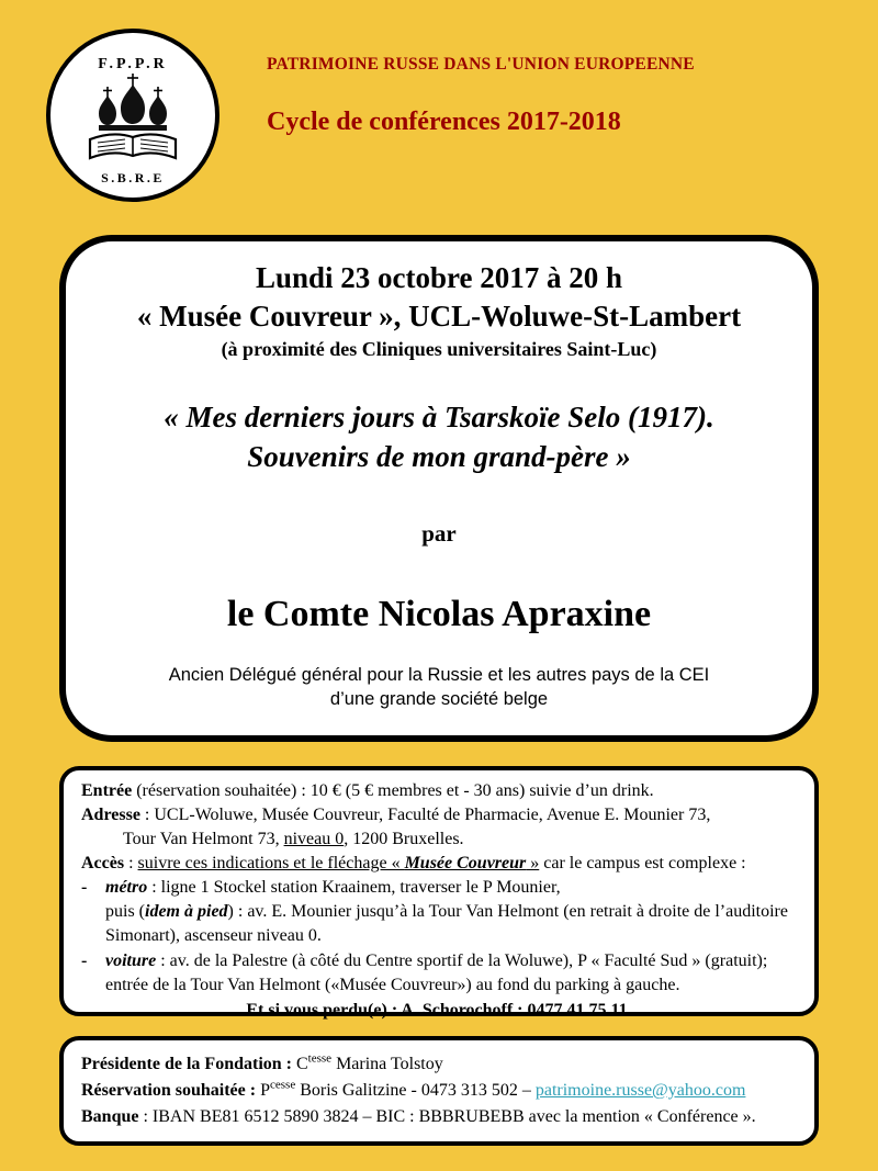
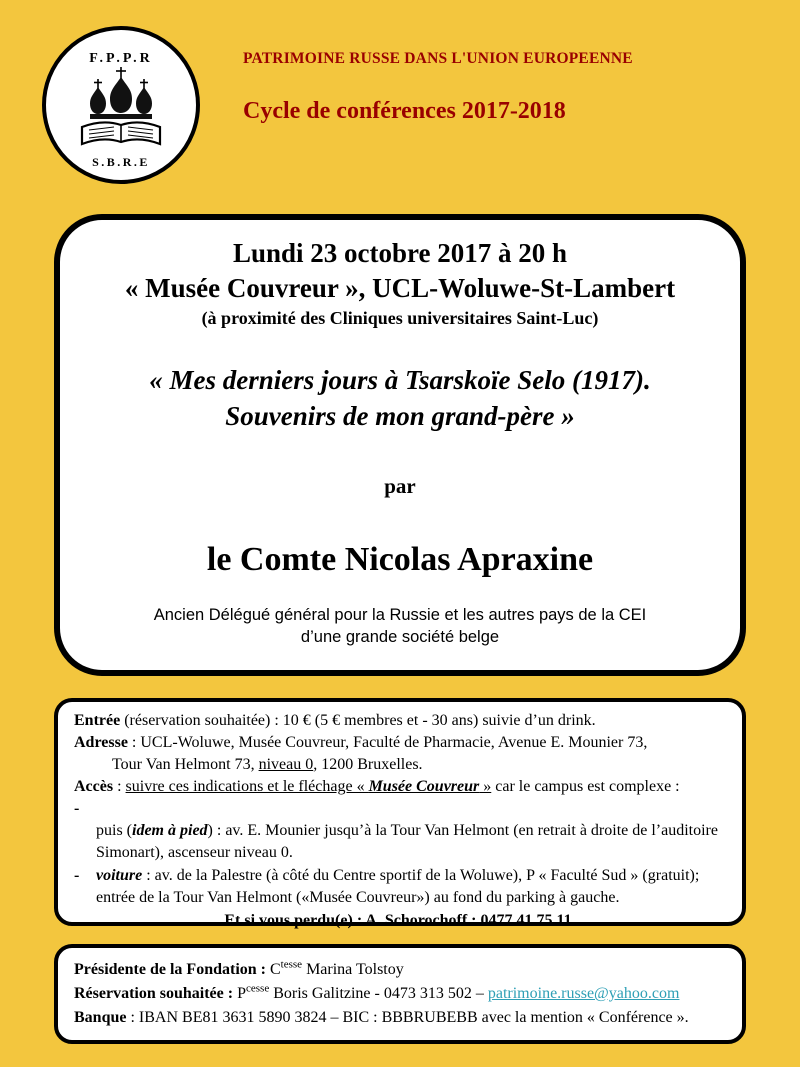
  F.P.P.R
  S.B.R.E
  PATRIMOINE RUSSE DANS L'UNION EUROPEENNE
  Cycle de conférences 2017-2018
  Lundi 23 octobre 2017 à 20 h
  « Musée Couvreur », UCL-Woluwe-St-Lambert
  (à proximité des Cliniques universitaires Saint-Luc)
  « Mes derniers jours à Tsarskoïe Selo (1917).
  Souvenirs de mon grand-père »
  par
  le Comte Nicolas Apraxine
  Ancien Délégué général pour la Russie et les autres pays de la CEI
  d’une grande société belge
  Entrée (réservation souhaitée) : 10 € (5 € membres et - 30 ans) suivie d’un drink.
  Adresse : UCL-Woluwe, Musée Couvreur, Faculté de Pharmacie, Avenue E. Mounier 73,
  Tour Van Helmont 73, niveau 0, 1200 Bruxelles.
  Accès : suivre ces indications et le fléchage « Musée Couvreur » car le campus est complexe :
  -
- métro : ligne 1 Stockel station Kraainem, traverser le P Mounier,
  puis (idem à pied) : av. E. Mounier jusqu’à la Tour Van Helmont (en retrait à droite de l’auditoire Simonart), ascenseur niveau 0.
  -
  voiture : av. de la Palestre (à côté du Centre sportif de la Woluwe), P « Faculté Sud » (gratuit); entrée de la Tour Van Helmont («Musée Couvreur») au fond du parking à gauche.
  Et si vous perdu(e) : A. Schorochoff : 0477 41 75 11.
  Présidente de la Fondation : Ctesse Marina Tolstoy
  Réservation souhaitée : Pcesse Boris Galitzine - 0473 313 502 – patrimoine.russe@yahoo.com
- Banque : IBAN BE81 6512 5890 3824 – BIC : BBBRUBEBB avec la mention « Conférence ».
+ Banque : IBAN BE81 3631 5890 3824 – BIC : BBBRUBEBB avec la mention « Conférence ».
